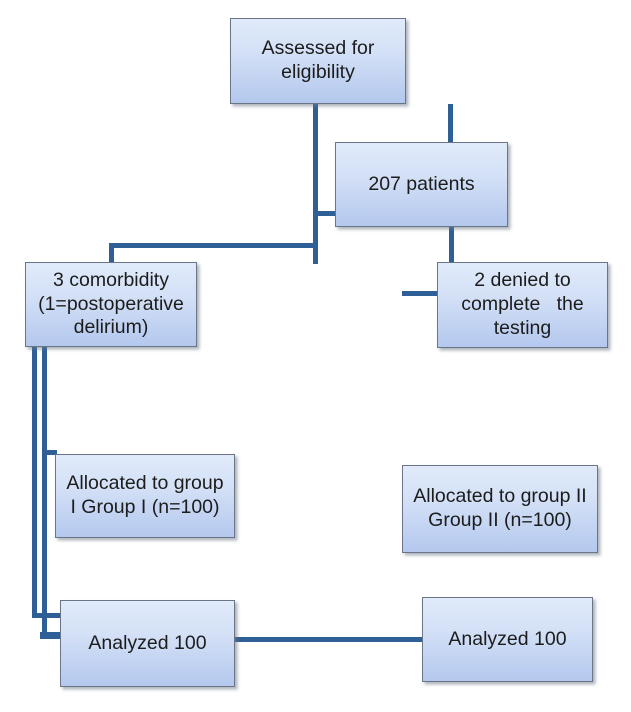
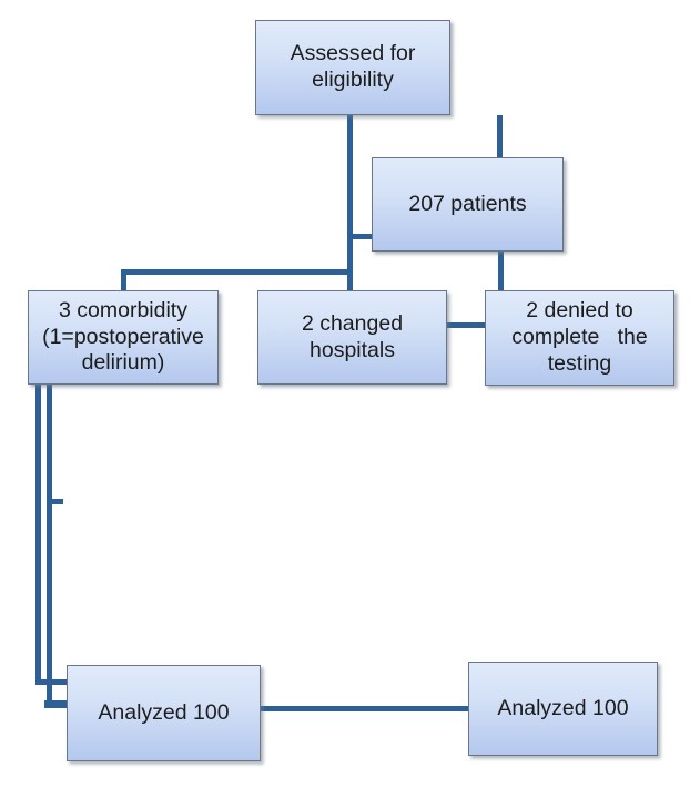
  Assessed for
  eligibility
  207 patients
  3 comorbidity
  (1=postoperative
  delirium)
+ 2 changed
+ hospitals
  2 denied to
  complete the
  testing
- Allocated to group
- I Group I (n=100)
- Allocated to group II
- Group II (n=100)
  Analyzed 100
  Analyzed 100
